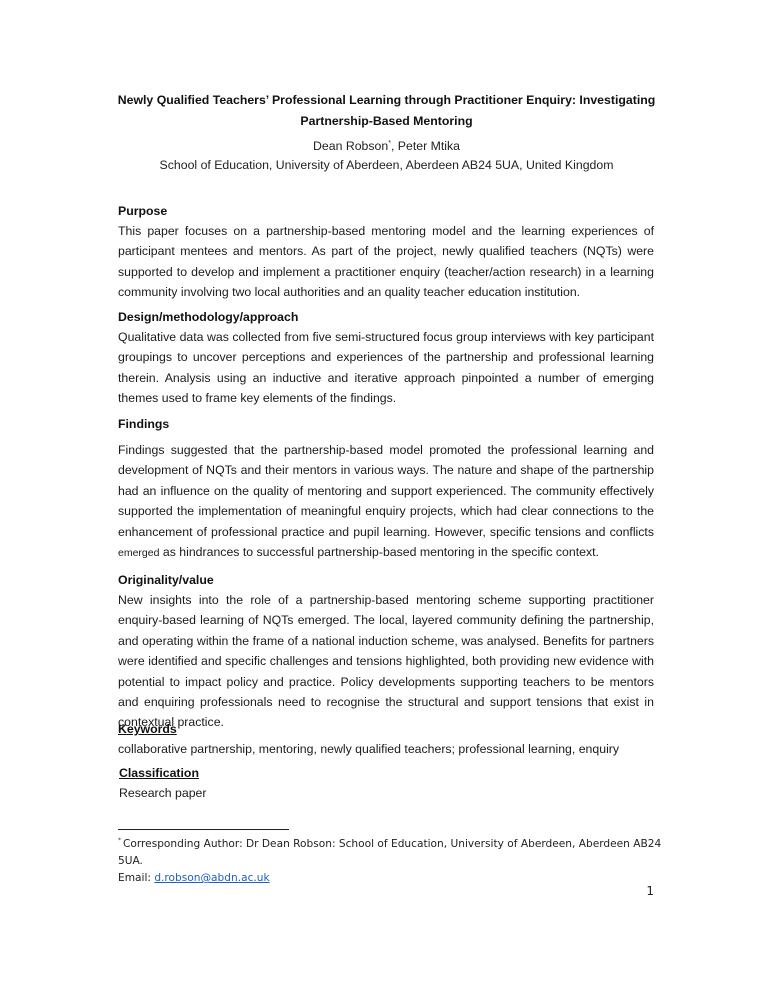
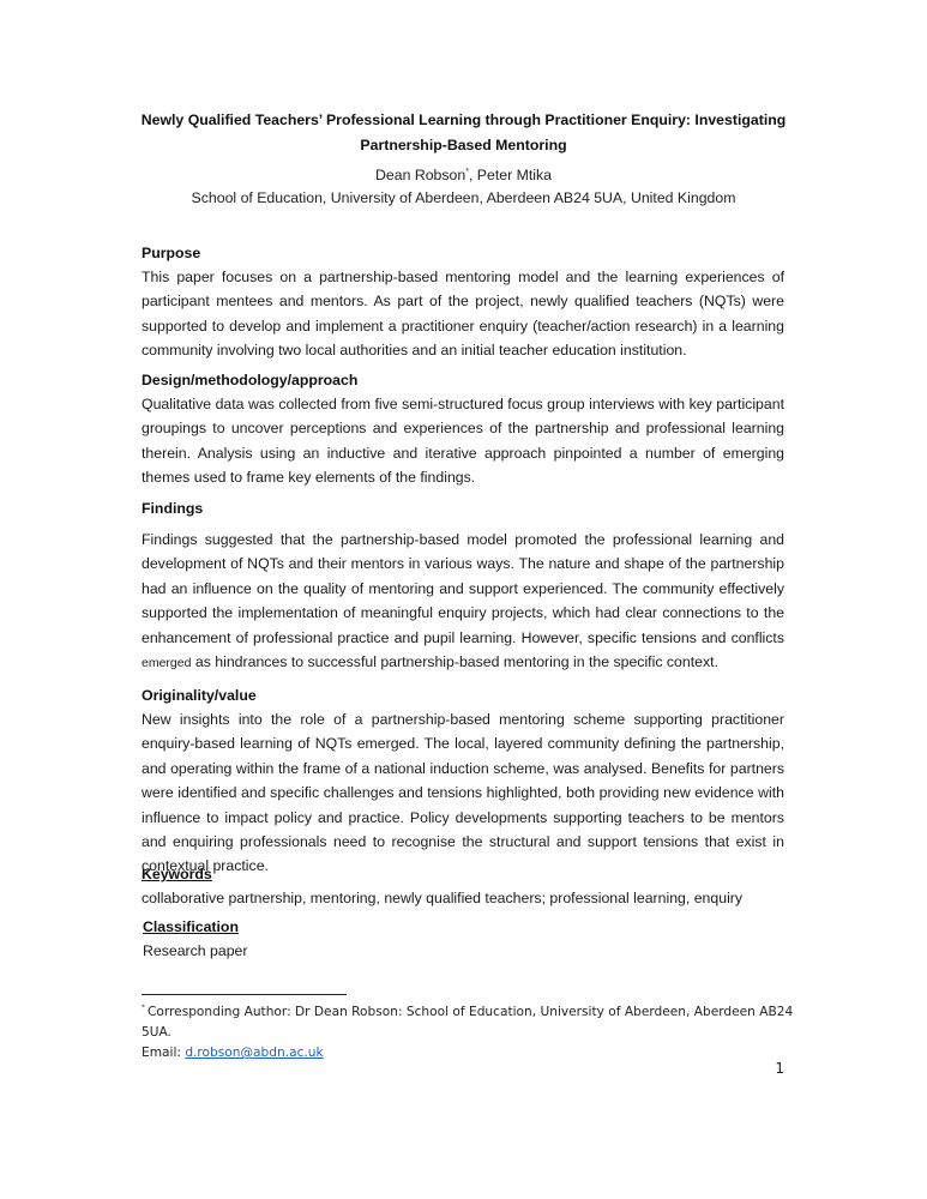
  Newly Qualified Teachers’ Professional Learning through Practitioner Enquiry: Investigating Partnership-Based Mentoring
  Dean Robson , Peter Mtika
  School of Education, University of Aberdeen, Aberdeen AB24 5UA, United Kingdom
  Purpose
- This paper focuses on a partnership-based mentoring model and the learning experiences of participant mentees and mentors. As part of the project, newly qualified teachers (NQTs) were supported to develop and implement a practitioner enquiry (teacher/action research) in a learning community involving two local authorities and an quality teacher education institution.
+ This paper focuses on a partnership-based mentoring model and the learning experiences of participant mentees and mentors. As part of the project, newly qualified teachers (NQTs) were supported to develop and implement a practitioner enquiry (teacher/action research) in a learning community involving two local authorities and an initial teacher education institution.
  Design/methodology/approach
  Qualitative data was collected from five semi-structured focus group interviews with key participant groupings to uncover perceptions and experiences of the partnership and professional learning therein. Analysis using an inductive and iterative approach pinpointed a number of emerging themes used to frame key elements of the findings.
  Findings
  Findings suggested that the partnership-based model promoted the professional learning and development of NQTs and their mentors in various ways. The nature and shape of the partnership had an influence on the quality of mentoring and support experienced. The community effectively supported the implementation of meaningful enquiry projects, which had clear connections to the enhancement of professional practice and pupil learning. However, specific tensions and conflicts emerged as hindrances to successful partnership-based mentoring in the specific context.
  Originality/value
- New insights into the role of a partnership-based mentoring scheme supporting practitioner enquiry-based learning of NQTs emerged. The local, layered community defining the partnership, and operating within the frame of a national induction scheme, was analysed. Benefits for partners were identified and specific challenges and tensions highlighted, both providing new evidence with potential to impact policy and practice. Policy developments supporting teachers to be mentors and enquiring professionals need to recognise the structural and support tensions that exist in contextual practice.
+ New insights into the role of a partnership-based mentoring scheme supporting practitioner enquiry-based learning of NQTs emerged. The local, layered community defining the partnership, and operating within the frame of a national induction scheme, was analysed. Benefits for partners were identified and specific challenges and tensions highlighted, both providing new evidence with influence to impact policy and practice. Policy developments supporting teachers to be mentors and enquiring professionals need to recognise the structural and support tensions that exist in contextual practice.
  Keywords
  collaborative partnership, mentoring, newly qualified teachers; professional learning, enquiry
  Classification
  Research paper
  Corresponding Author: Dr Dean Robson: School of Education, University of Aberdeen, Aberdeen AB24 5UA.
  Email: d.robson@abdn.ac.uk
  1
